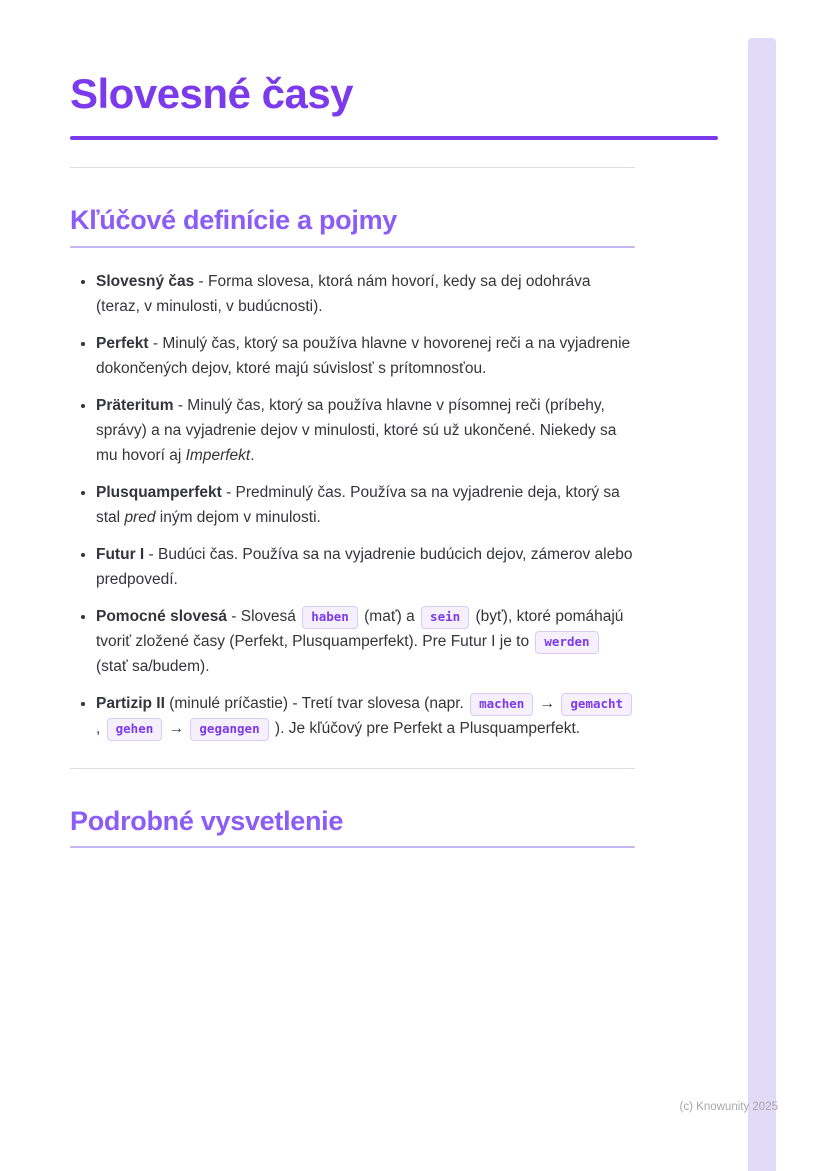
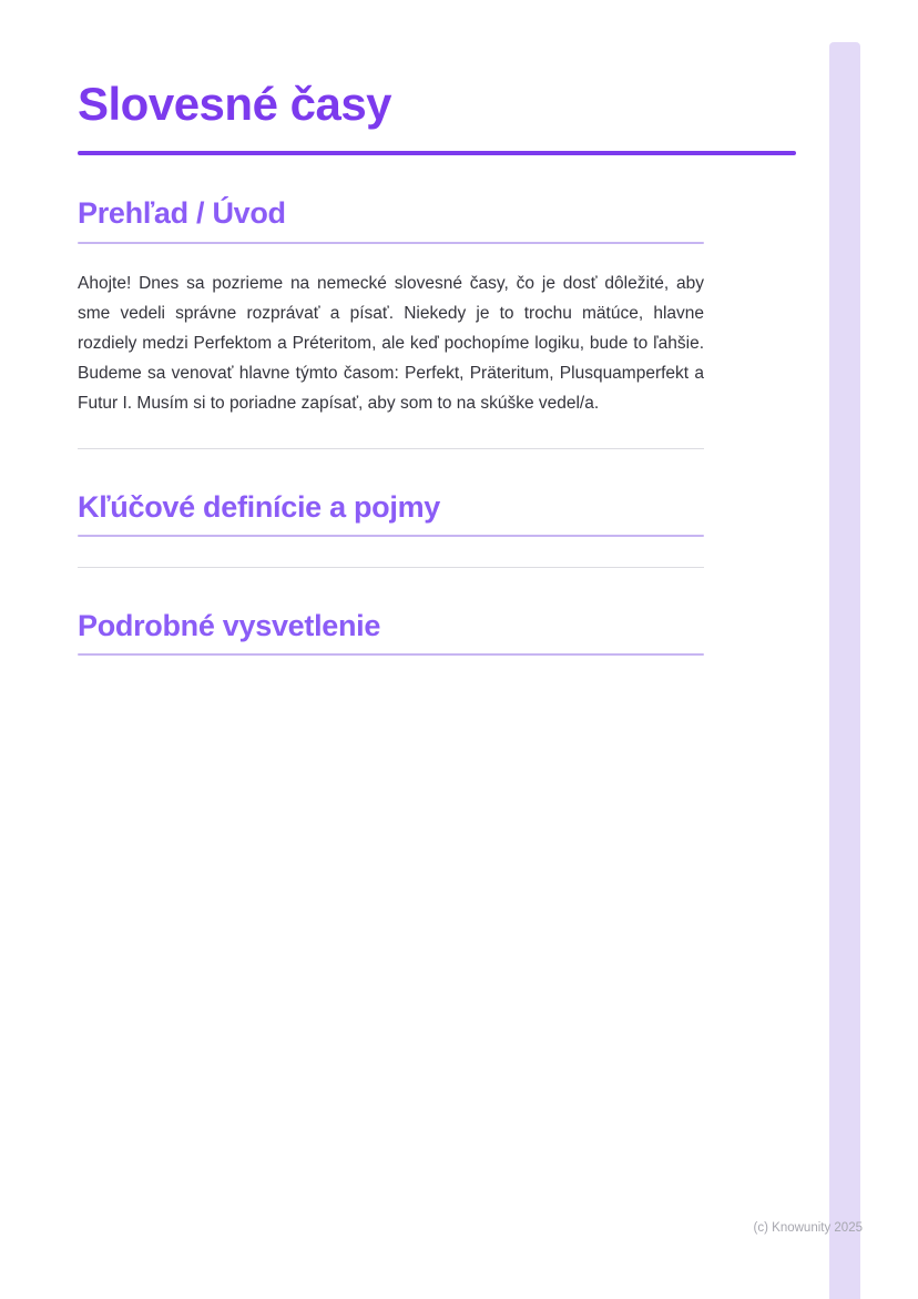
  Slovesné časy
+ Prehľad / Úvod
+ Ahojte! Dnes sa pozrieme na nemecké slovesné časy, čo je dosť dôležité, aby sme vedeli správne rozprávať a písať. Niekedy je to trochu mätúce, hlavne rozdiely medzi Perfektom a Préteritom, ale keď pochopíme logiku, bude to ľahšie. Budeme sa venovať hlavne týmto časom: Perfekt, Präteritum, Plusquamperfekt a Futur I. Musím si to poriadne zapísať, aby som to na skúške vedel/a.
  Kľúčové definície a pojmy
- Slovesný čas - Forma slovesa, ktorá nám hovorí, kedy sa dej odohráva (teraz, v minulosti, v budúcnosti).
- Perfekt - Minulý čas, ktorý sa používa hlavne v hovorenej reči a na vyjadrenie dokončených dejov, ktoré majú súvislosť s prítomnosťou.
- Präteritum - Minulý čas, ktorý sa používa hlavne v písomnej reči (príbehy, správy) a na vyjadrenie dejov v minulosti, ktoré sú už ukončené. Niekedy sa mu hovorí aj Imperfekt.
- Plusquamperfekt - Predminulý čas. Používa sa na vyjadrenie deja, ktorý sa stal pred iným dejom v minulosti.
- Futur I - Budúci čas. Používa sa na vyjadrenie budúcich dejov, zámerov alebo predpovedí.
- Pomocné slovesá - Slovesá haben (mať) a sein (byť), ktoré pomáhajú tvoriť zložené časy (Perfekt, Plusquamperfekt). Pre Futur I je to werden (stať sa/budem).
- Partizip II (minulé príčastie) - Tretí tvar slovesa (napr. machen → gemacht , gehen → gegangen ). Je kľúčový pre Perfekt a Plusquamperfekt.
  Podrobné vysvetlenie
  (c) Knowunity 2025
